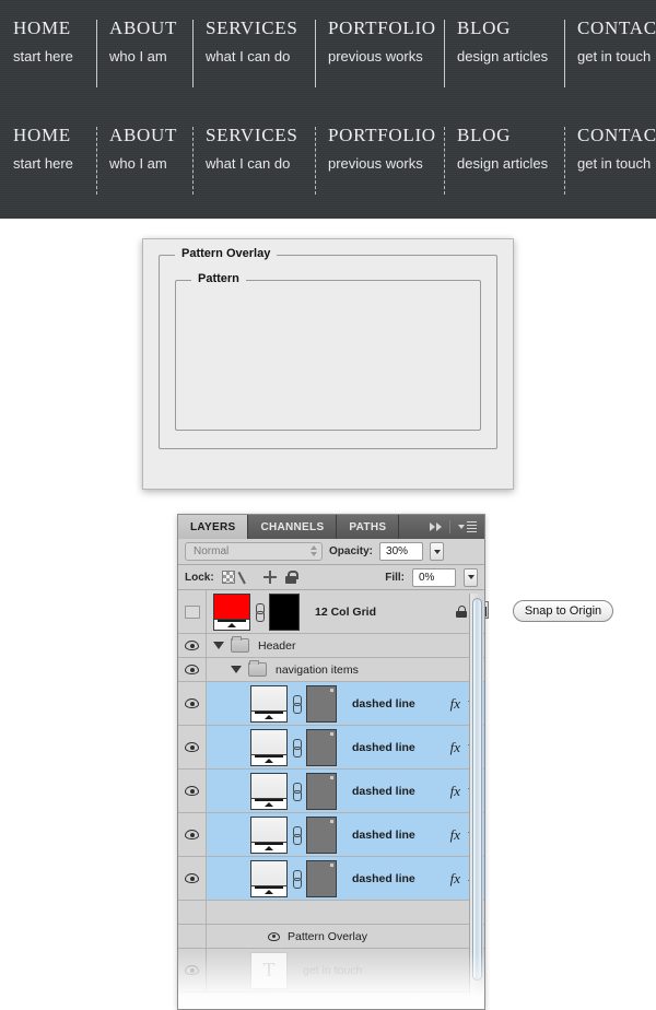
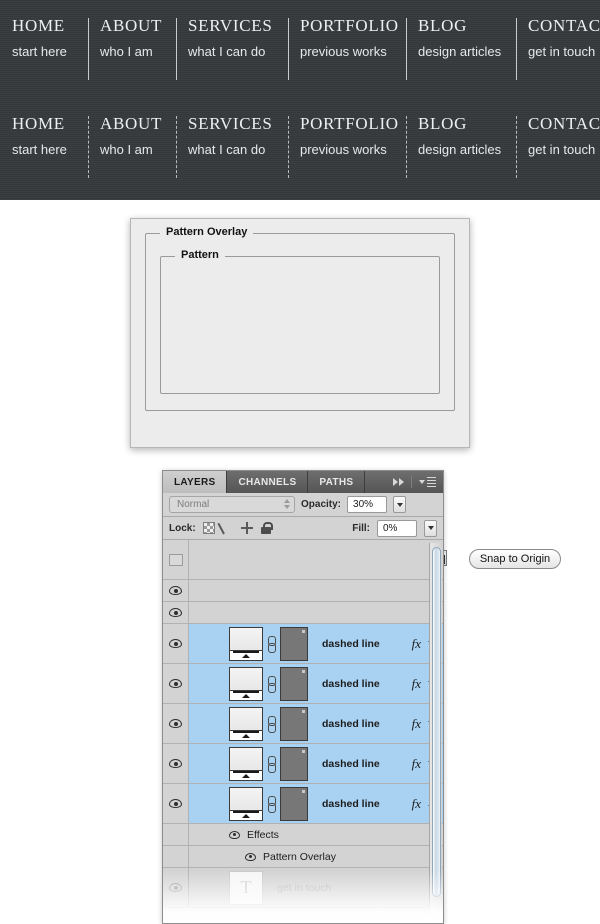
  HOME
  start here
  ABOUT
  who I am
  SERVICES
  what I can do
  PORTFOLIO
  previous works
  BLOG
  design articles
  CONTAC
  get in touch
  HOME
  start here
  ABOUT
  who I am
  SERVICES
  what I can do
  PORTFOLIO
  previous works
  BLOG
  design articles
  CONTAC
  get in touch
  Pattern Overlay
  Pattern
  Snap to Origin
  LAYERS
  CHANNELS
  PATHS
  Normal
  Opacity:
  30%
  Lock:
  Fill:
  0%
- 12 Col Grid
- Header
- navigation items
  dashed line
  fx
  dashed line
  fx
  dashed line
  fx
  dashed line
  fx
  dashed line
  fx
+ Effects
  Pattern Overlay
